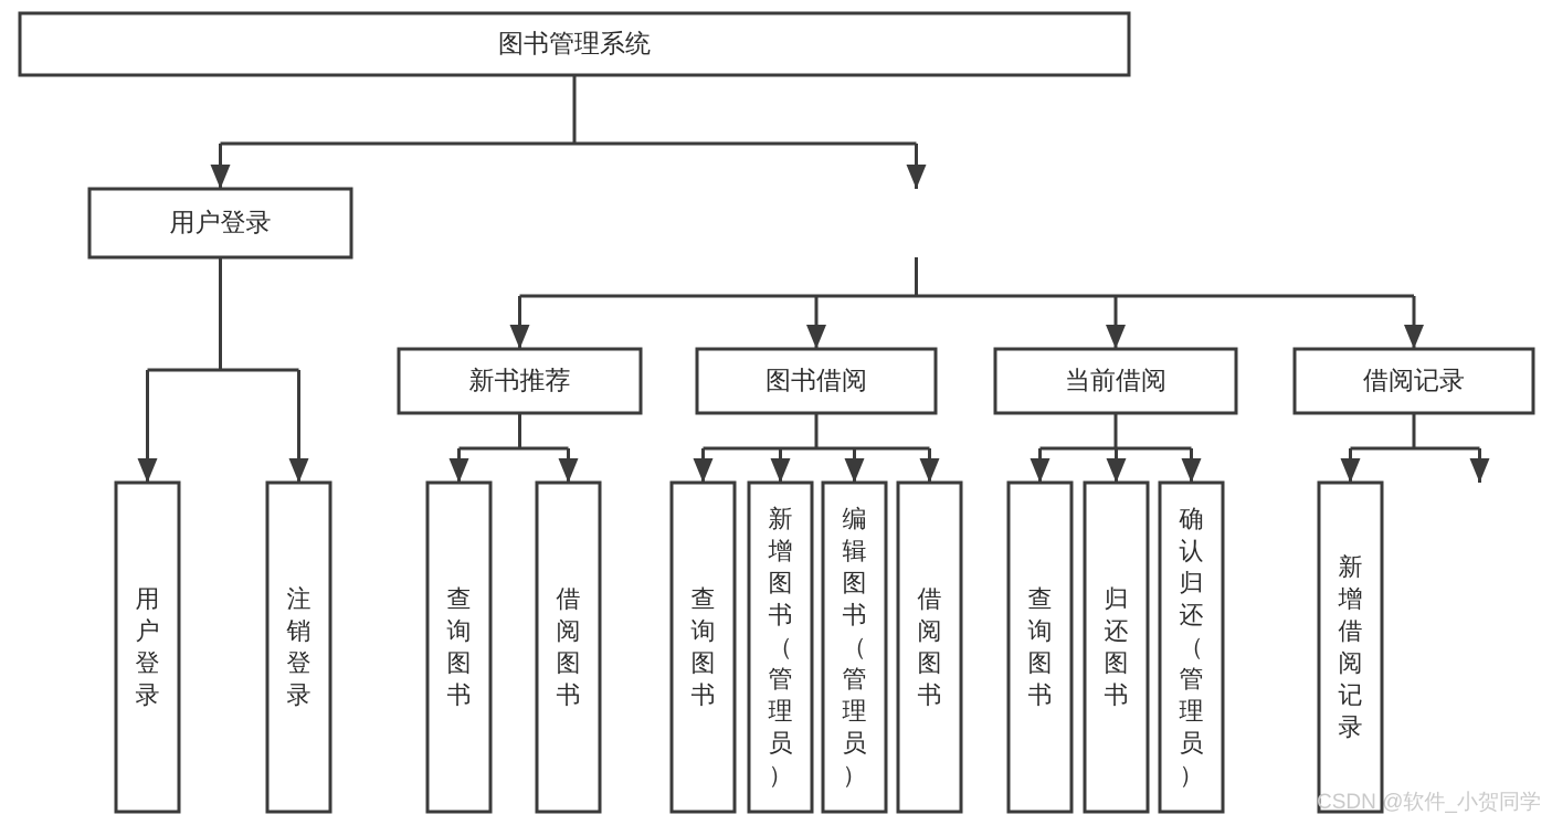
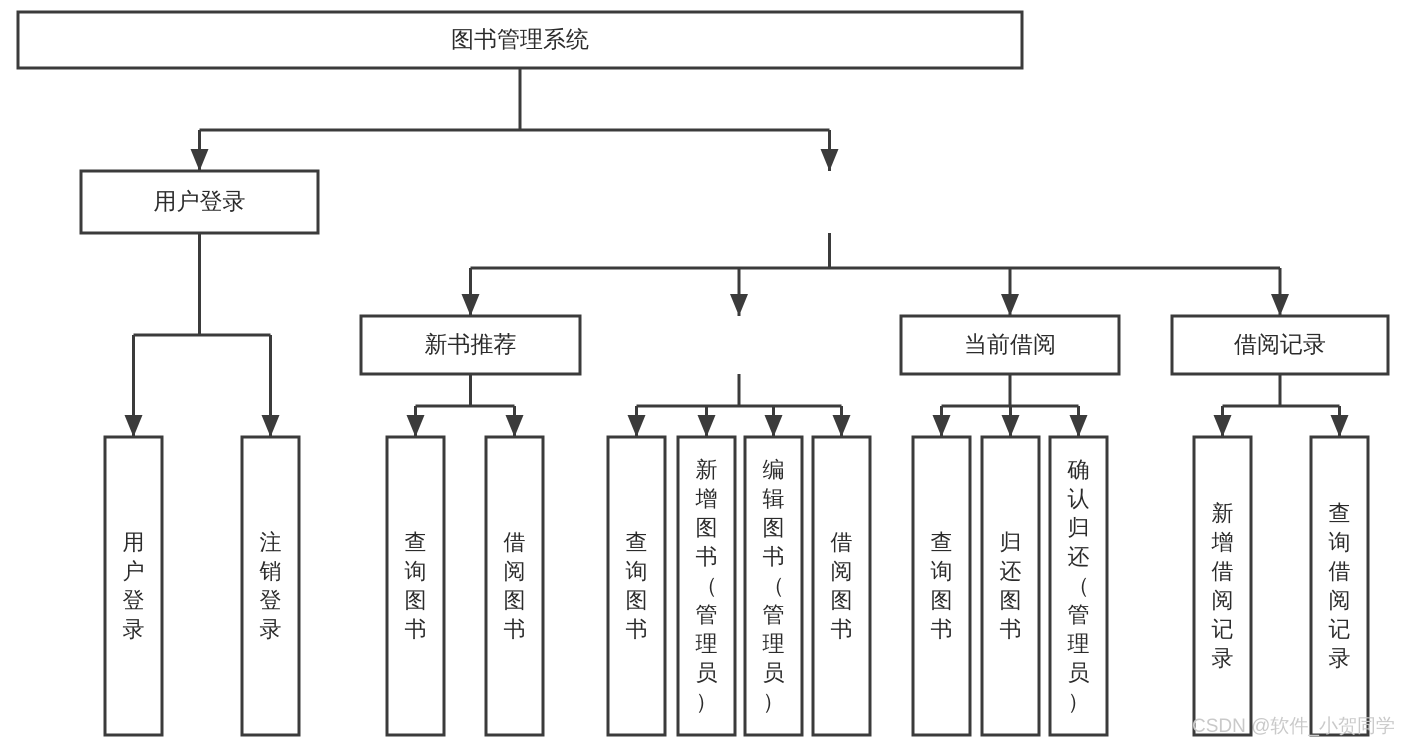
  图书管理系统
  用户登录
  新书推荐
- 图书借阅
  当前借阅
  借阅记录
  用户登录
  注销登录
  查询图书
  借阅图书
  查询图书
  新增图书（管理员）
  编辑图书（管理员）
  借阅图书
  查询图书
  归还图书
  确认归还（管理员）
  新增借阅记录
+ 查询借阅记录
  CSDN @软件_小贺同学
